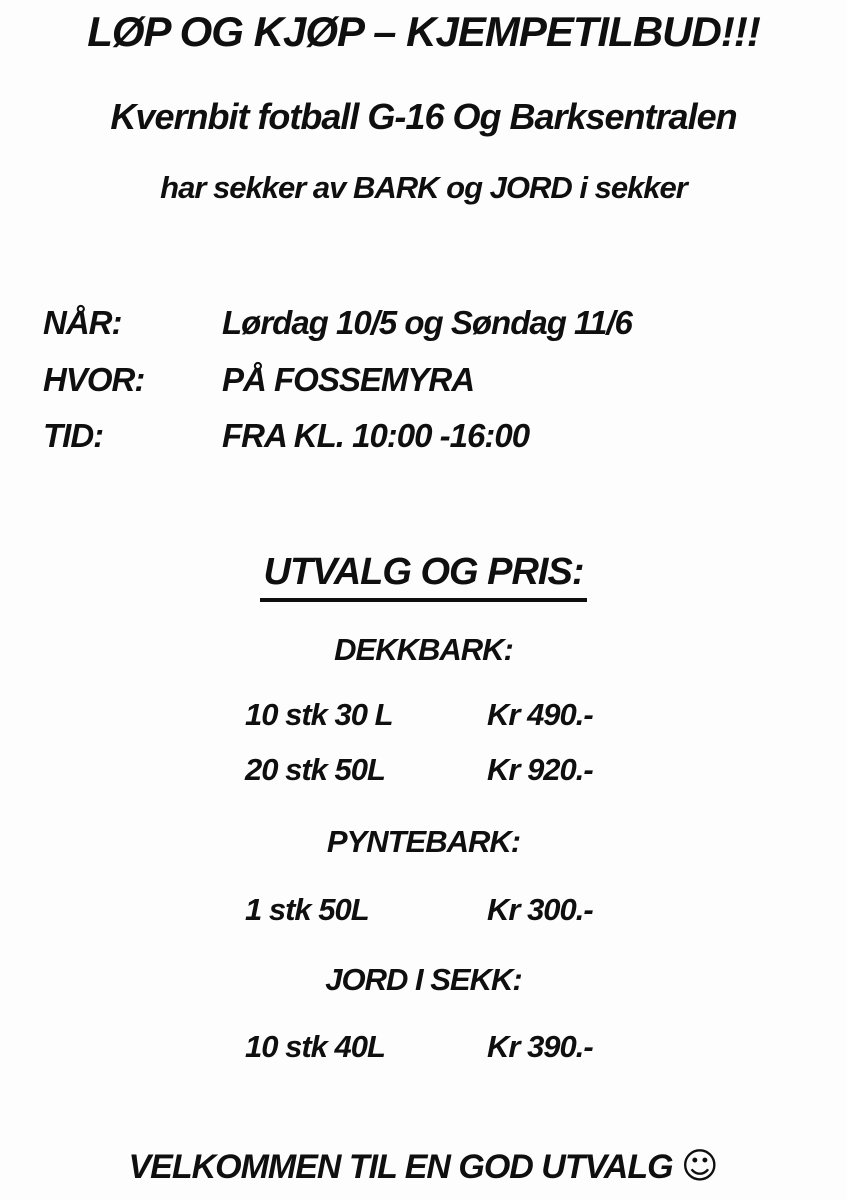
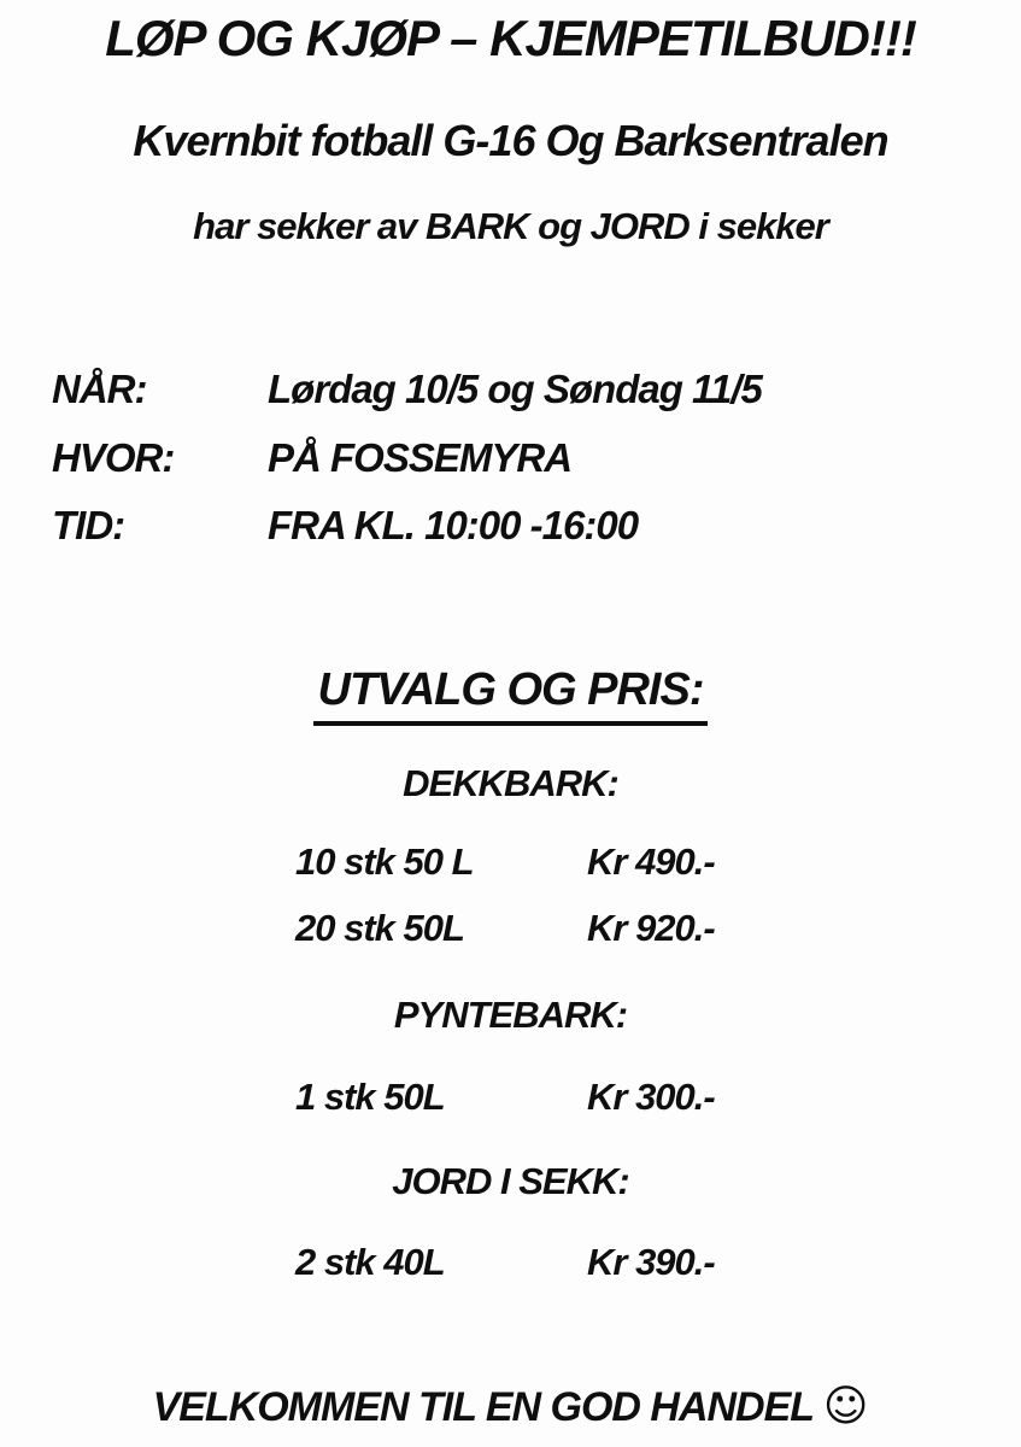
  LØP OG KJØP – KJEMPETILBUD!!!
  Kvernbit fotball G-16 Og Barksentralen
  har sekker av BARK og JORD i sekker
- NÅR: Lørdag 10/5 og Søndag 11/6
+ NÅR: Lørdag 10/5 og Søndag 11/5
  HVOR: PÅ FOSSEMYRA
  TID: FRA KL. 10:00 -16:00
  UTVALG OG PRIS:
  DEKKBARK:
- 10 stk 30 L Kr 490.-
+ 10 stk 50 L Kr 490.-
  20 stk 50L Kr 920.-
  PYNTEBARK:
  1 stk 50L Kr 300.-
  JORD I SEKK:
- 10 stk 40L Kr 390.-
+ 2 stk 40L Kr 390.-
- VELKOMMEN TIL EN GOD UTVALG ☺
+ VELKOMMEN TIL EN GOD HANDEL ☺
